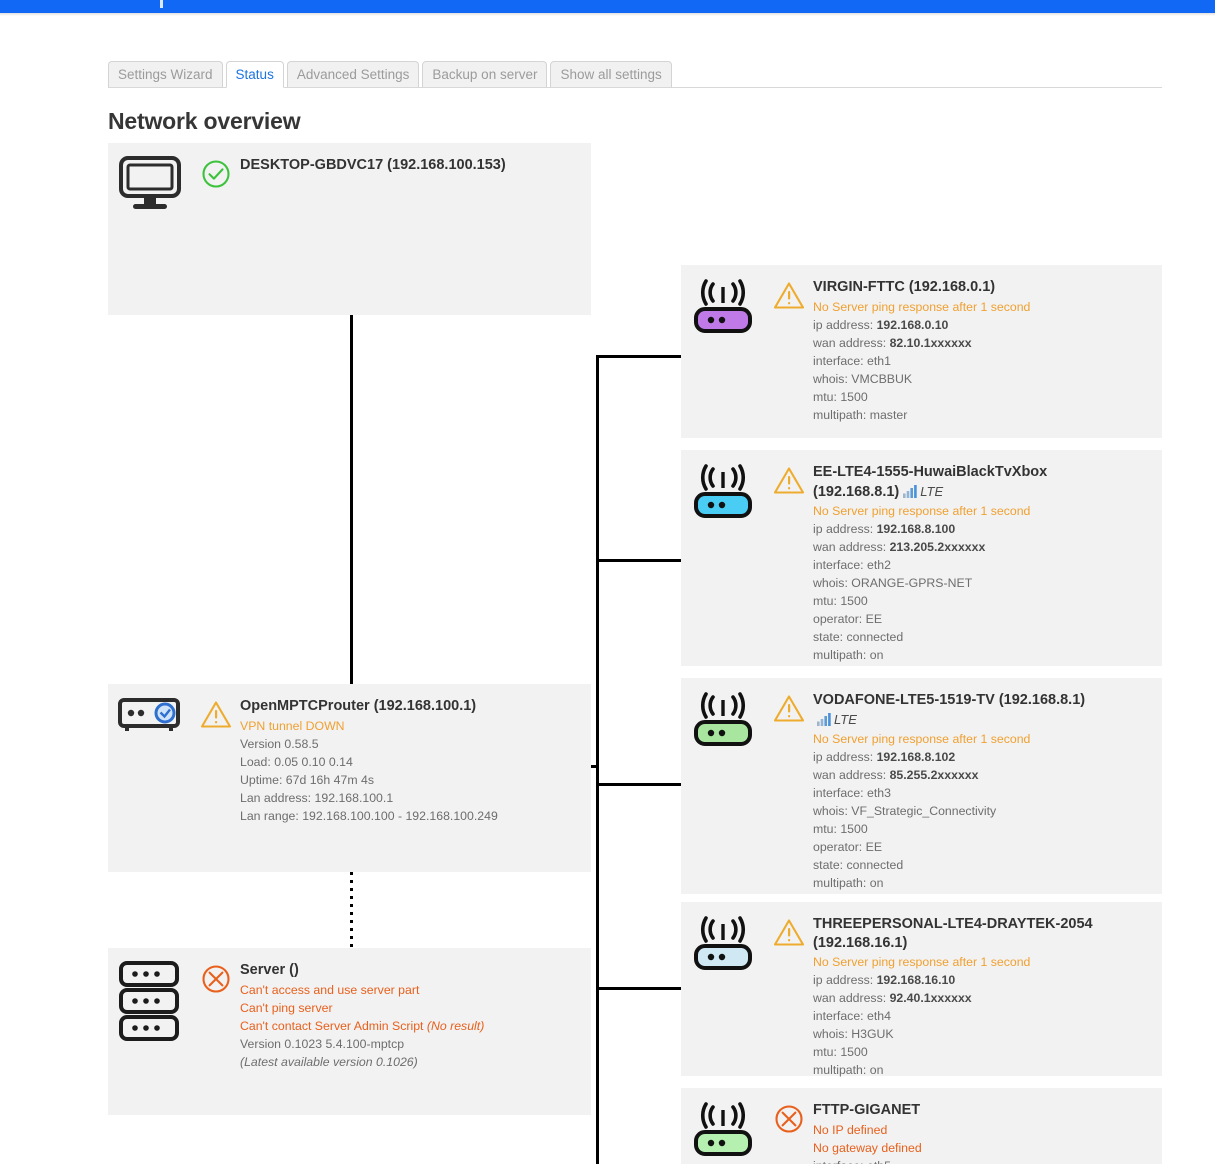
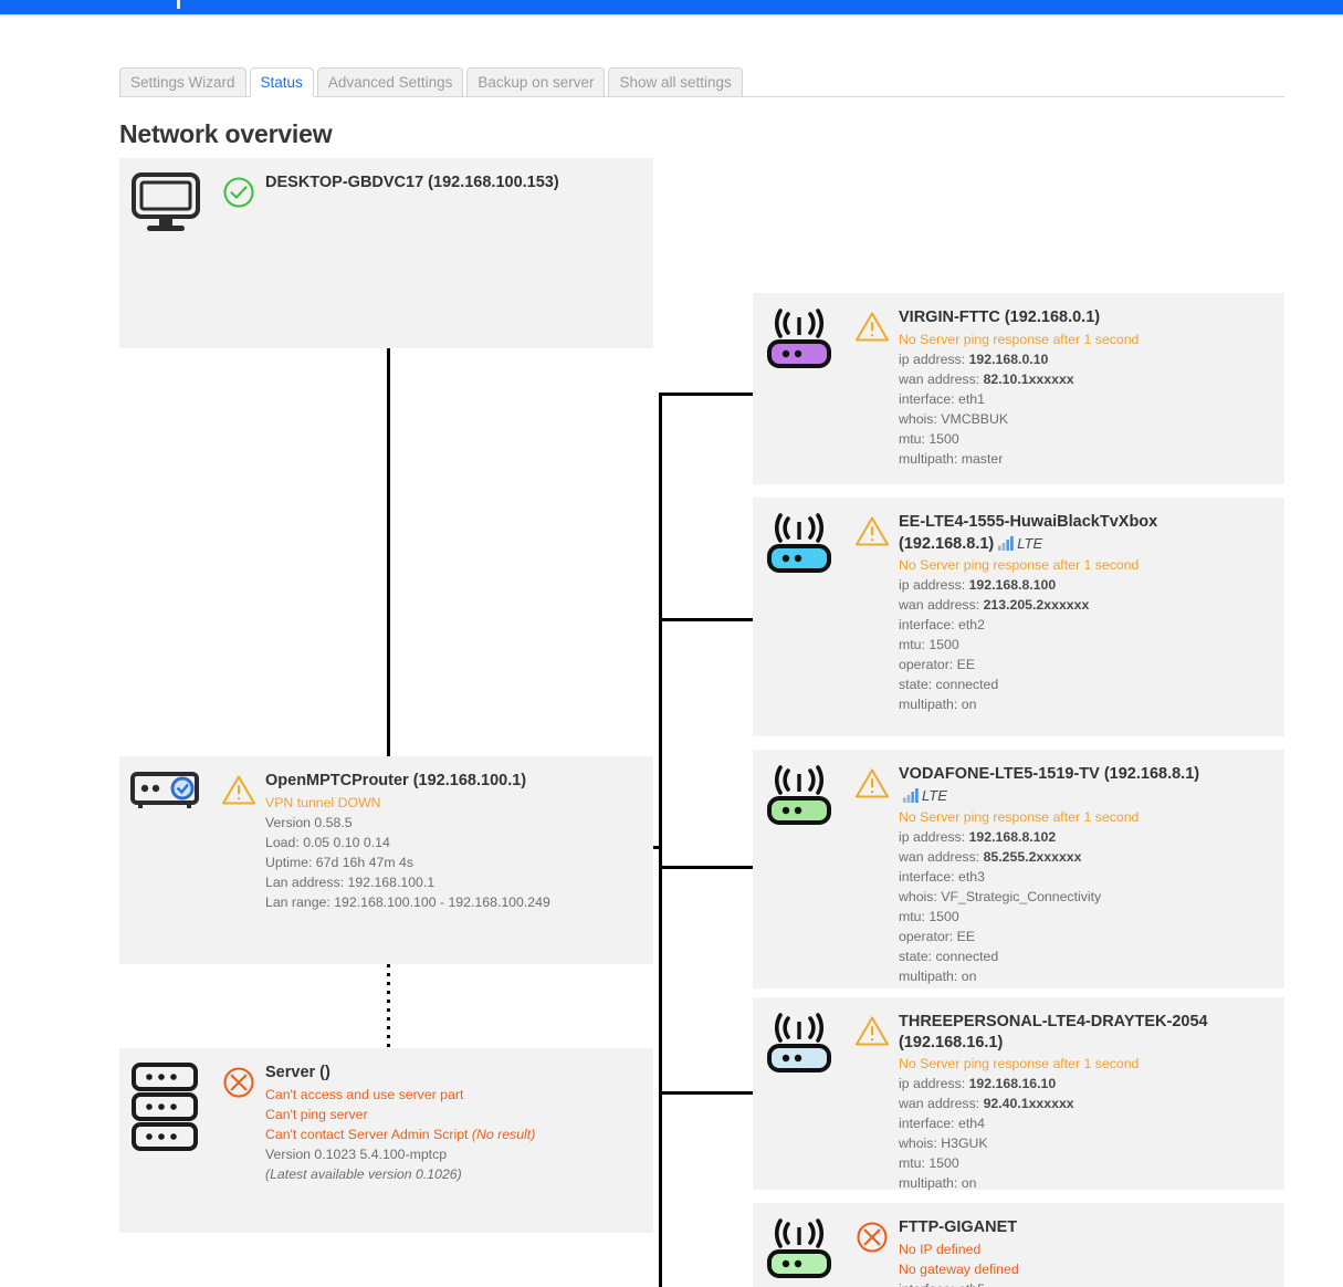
  Settings Wizard
  Status
  Advanced Settings
  Backup on server
  Show all settings
  Network overview
  DESKTOP-GBDVC17 (192.168.100.153)
  OpenMPTCProuter (192.168.100.1)
  VPN tunnel DOWN
  Version 0.58.5
  Load: 0.05 0.10 0.14
  Uptime: 67d 16h 47m 4s
  Lan address: 192.168.100.1
  Lan range: 192.168.100.100 - 192.168.100.249
  Server ()
  Can't access and use server part
  Can't ping server
  Can't contact Server Admin Script (No result)
  Version 0.1023 5.4.100-mptcp
  (Latest available version 0.1026)
  VIRGIN-FTTC (192.168.0.1)
  No Server ping response after 1 second
  ip address: 192.168.0.10
  wan address: 82.10.1xxxxxx
  interface: eth1
  whois: VMCBBUK
  mtu: 1500
  multipath: master
  EE-LTE4-1555-HuwaiBlackTvXbox
  (192.168.8.1) LTE
  No Server ping response after 1 second
  ip address: 192.168.8.100
  wan address: 213.205.2xxxxxx
  interface: eth2
- whois: ORANGE-GPRS-NET
  mtu: 1500
  operator: EE
  state: connected
  multipath: on
  VODAFONE-LTE5-1519-TV (192.168.8.1)
  LTE
  No Server ping response after 1 second
  ip address: 192.168.8.102
  wan address: 85.255.2xxxxxx
  interface: eth3
  whois: VF_Strategic_Connectivity
  mtu: 1500
  operator: EE
  state: connected
  multipath: on
  THREEPERSONAL-LTE4-DRAYTEK-2054
  (192.168.16.1)
  No Server ping response after 1 second
  ip address: 192.168.16.10
  wan address: 92.40.1xxxxxx
  interface: eth4
  whois: H3GUK
  mtu: 1500
  multipath: on
  FTTP-GIGANET
  No IP defined
  No gateway defined
